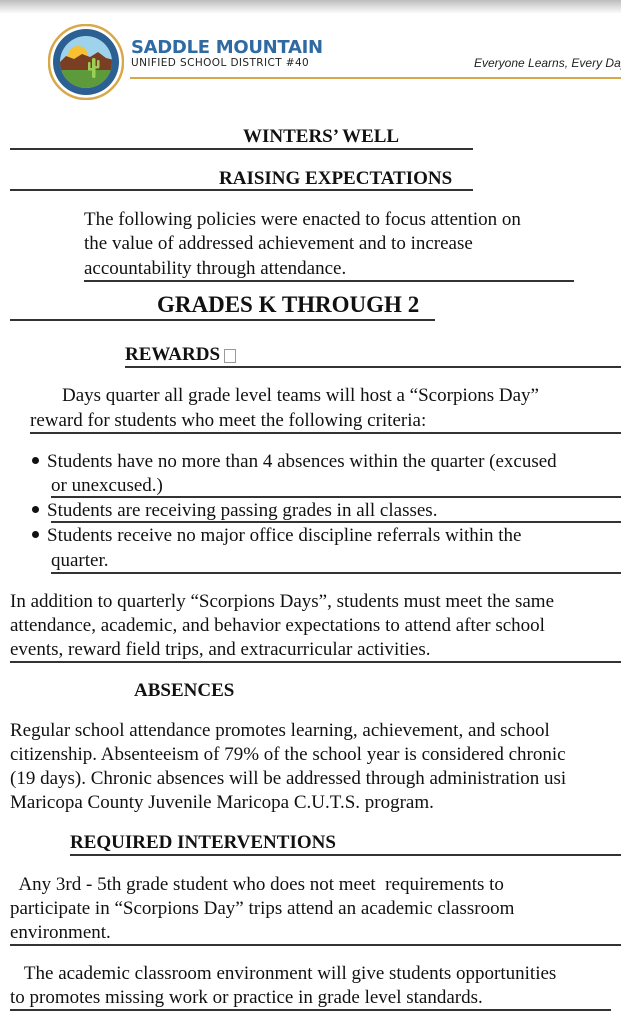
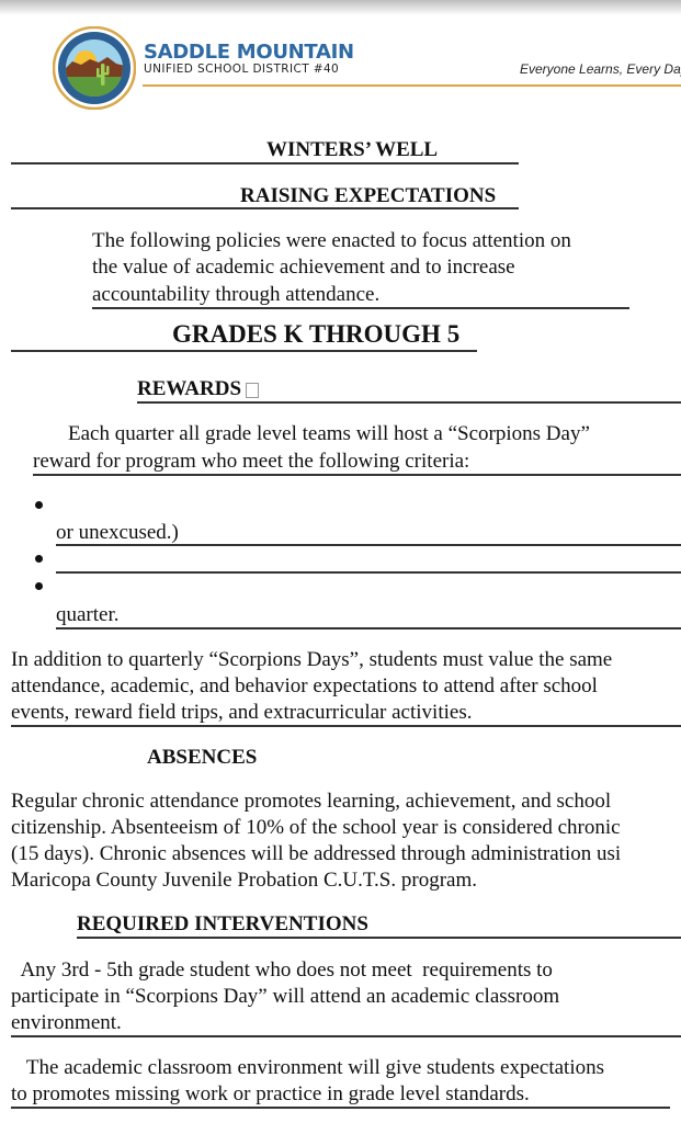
  SADDLE MOUNTAIN
  UNIFIED SCHOOL DISTRICT #40
  Everyone Learns, Every Da
  WINTERS’ WELL
  RAISING EXPECTATIONS
  The following policies were enacted to focus attention on
- the value of addressed achievement and to increase
+ the value of academic achievement and to increase
  accountability through attendance.
- GRADES K THROUGH 2
+ GRADES K THROUGH 5
  REWARDS
- Days quarter all grade level teams will host a “Scorpions Day”
+ Each quarter all grade level teams will host a “Scorpions Day”
- reward for students who meet the following criteria:
+ reward for program who meet the following criteria:
- Students have no more than 4 absences within the quarter (excused
  or unexcused.)
- Students are receiving passing grades in all classes.
- Students receive no major office discipline referrals within the
  quarter.
- In addition to quarterly “Scorpions Days”, students must meet the same
+ In addition to quarterly “Scorpions Days”, students must value the same
  attendance, academic, and behavior expectations to attend after school
  events, reward field trips, and extracurricular activities.
  ABSENCES
- Regular school attendance promotes learning, achievement, and school
+ Regular chronic attendance promotes learning, achievement, and school
- citizenship. Absenteeism of 79% of the school year is considered chronic
+ citizenship. Absenteeism of 10% of the school year is considered chronic
- (19 days). Chronic absences will be addressed through administration usi
+ (15 days). Chronic absences will be addressed through administration usi
- Maricopa County Juvenile Maricopa C.U.T.S. program.
+ Maricopa County Juvenile Probation C.U.T.S. program.
  REQUIRED INTERVENTIONS
  Any 3rd - 5th grade student who does not meet requirements to
- participate in “Scorpions Day” trips attend an academic classroom
+ participate in “Scorpions Day” will attend an academic classroom
  environment.
- The academic classroom environment will give students opportunities
+ The academic classroom environment will give students expectations
  to promotes missing work or practice in grade level standards.
